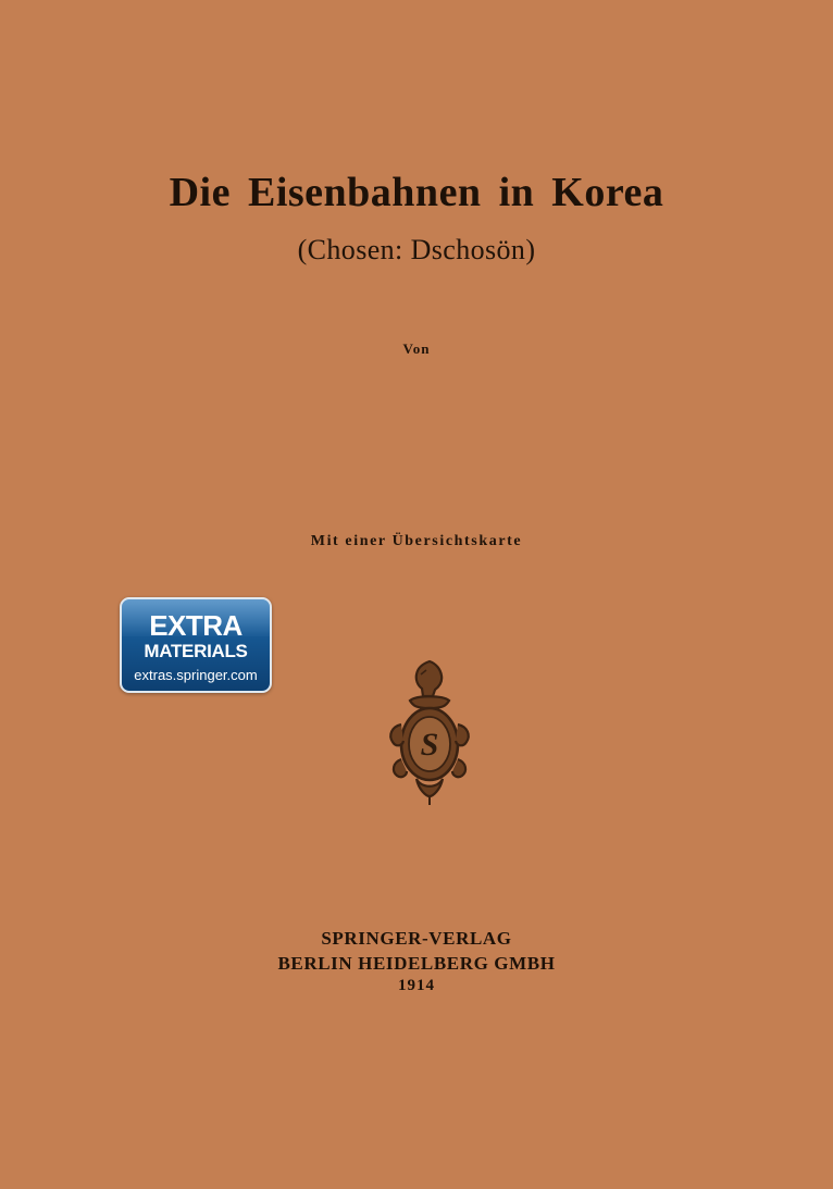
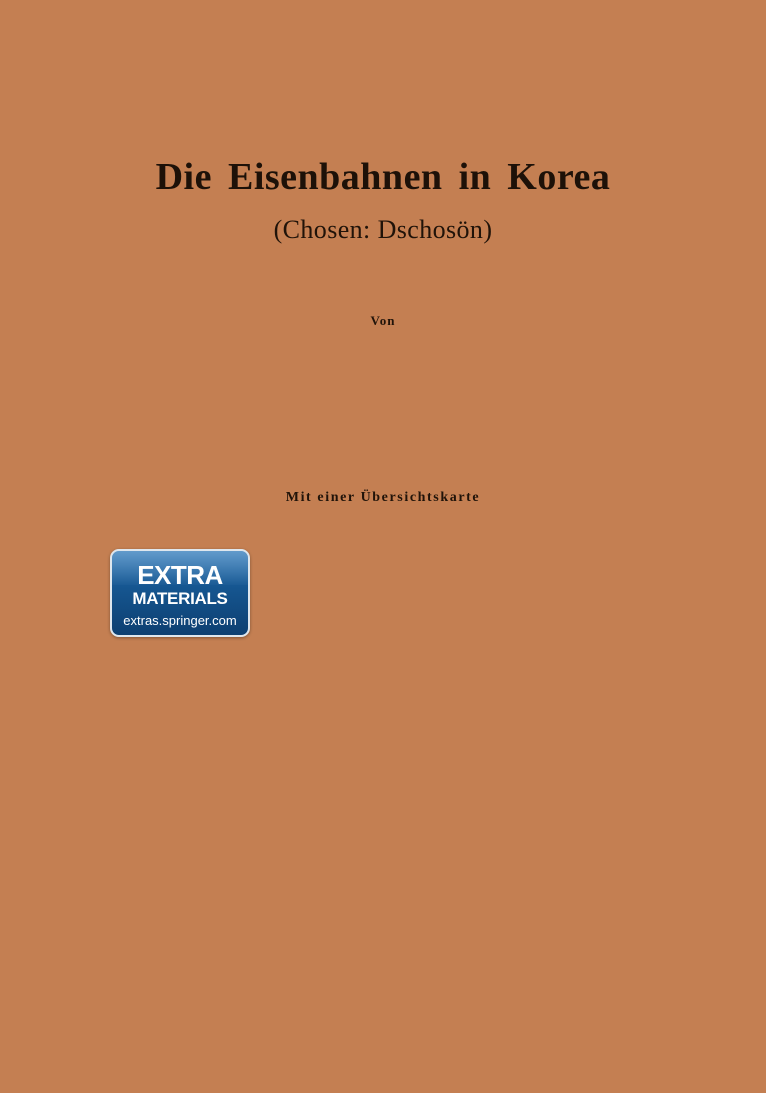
  Die Eisenbahnen in Korea
  (Chosen: Dschosön)
  Von
  Mit einer Übersichtskarte
  EXTRA
  MATERIALS
  extras.springer.com
- S
- SPRINGER-VERLAG
- BERLIN HEIDELBERG GMBH
- 1914
